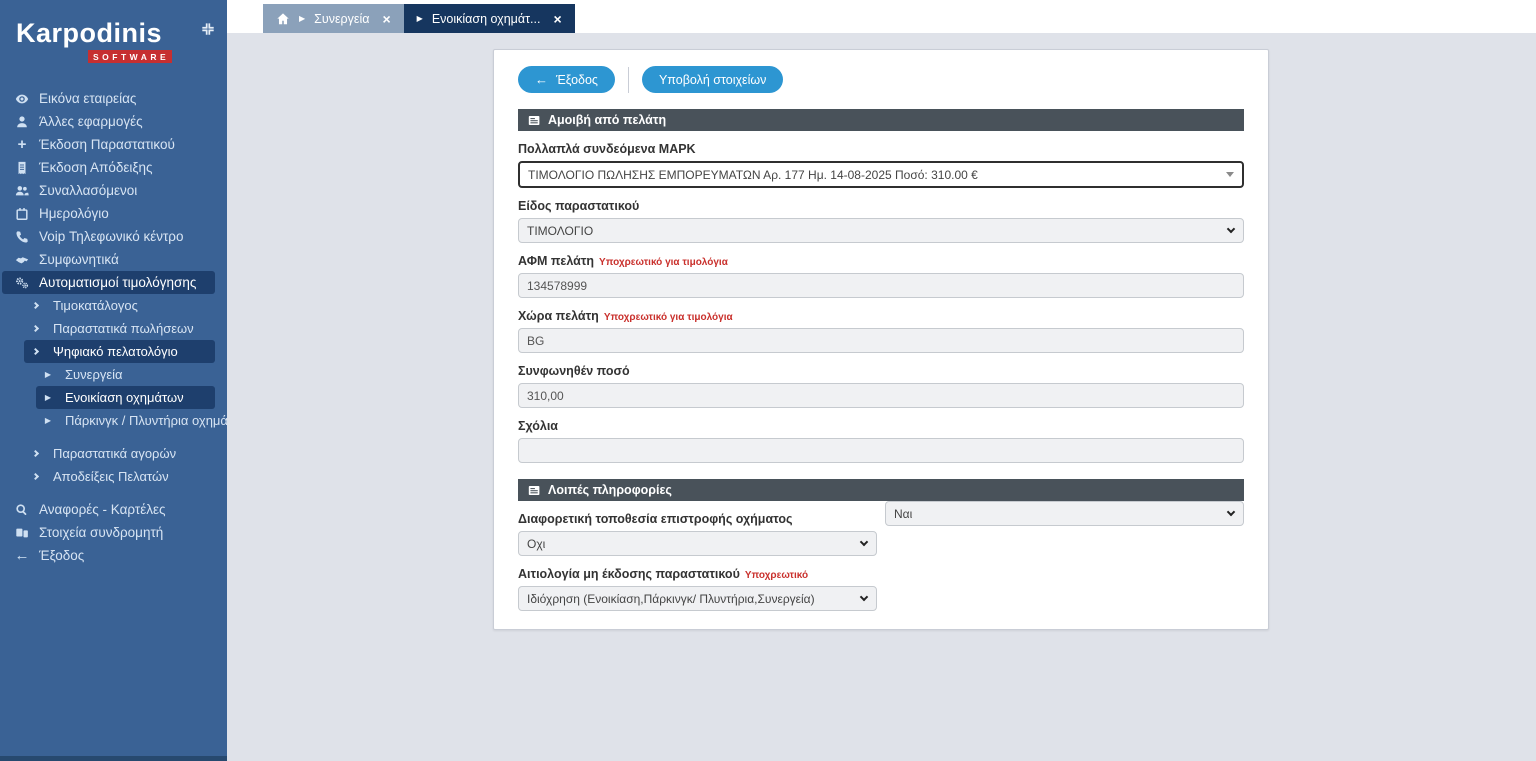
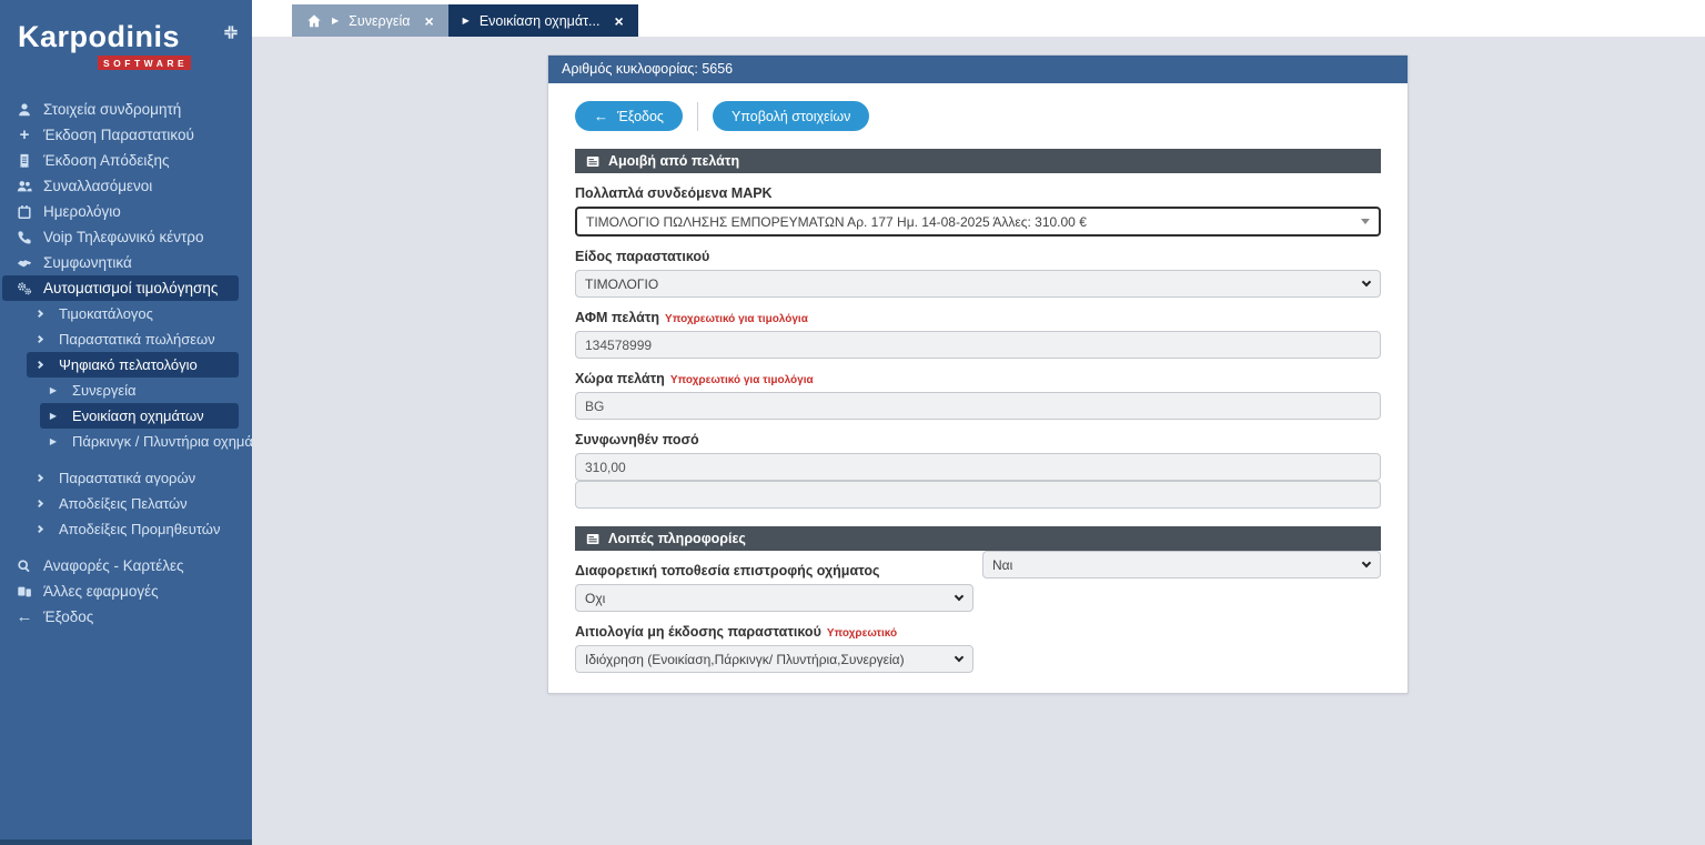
  Karpodinis
  SOFTWARE
- Εικόνα εταιρείας
- Άλλες εφαρμογές
+ Στοιχεία συνδρομητή
  +
  Έκδοση Παραστατικού
  Έκδοση Απόδειξης
  Συναλλασόμενοι
  Ημερολόγιο
  Voip Τηλεφωνικό κέντρο
  Συμφωνητικά
  Αυτοματισμοί τιμολόγησης
  Τιμοκατάλογος
  Παραστατικά πωλήσεων
  Ψηφιακό πελατολόγιο
  ▶
  Συνεργεία
  ▶
  Ενοικίαση οχημάτων
  ▶
  Πάρκινγκ / Πλυντήρια οχημά
  Παραστατικά αγορών
  Αποδείξεις Πελατών
+ Αποδείξεις Προμηθευτών
  Αναφορές - Καρτέλες
- Στοιχεία συνδρομητή
+ Άλλες εφαρμογές
  ←
  Έξοδος
  ▶
  Συνεργεία
  ×
  ▶
  Ενοικίαση οχημάτ...
  ×
+ Αριθμός κυκλοφορίας: 5656
  ←
  Έξοδος
  Υποβολή στοιχείων
  Αμοιβή από πελάτη
  Πολλαπλά συνδεόμενα ΜΑΡΚ
- ΤΙΜΟΛΟΓΙΟ ΠΩΛΗΣΗΣ ΕΜΠΟΡΕΥΜΑΤΩΝ Αρ. 177 Ημ. 14-08-2025 Ποσό: 310.00 €
+ ΤΙΜΟΛΟΓΙΟ ΠΩΛΗΣΗΣ ΕΜΠΟΡΕΥΜΑΤΩΝ Αρ. 177 Ημ. 14-08-2025 Άλλες: 310.00 €
  Είδος παραστατικού
  ΤΙΜΟΛΟΓΙΟ
  ΑΦΜ πελάτη Υποχρεωτικό για τιμολόγια
  134578999
  Χώρα πελάτη Υποχρεωτικό για τιμολόγια
  BG
  Συνφωνηθέν ποσό
  310,00
- Σχόλια
  Λοιπές πληροφορίες
  Διαφορετική τοποθεσία επιστροφής οχήματος
  Οχι
  Ναι
  Αιτιολογία μη έκδοσης παραστατικού Υποχρεωτικό
  Ιδιόχρηση (Ενοικίαση,Πάρκινγκ/ Πλυντήρια,Συνεργεία)
